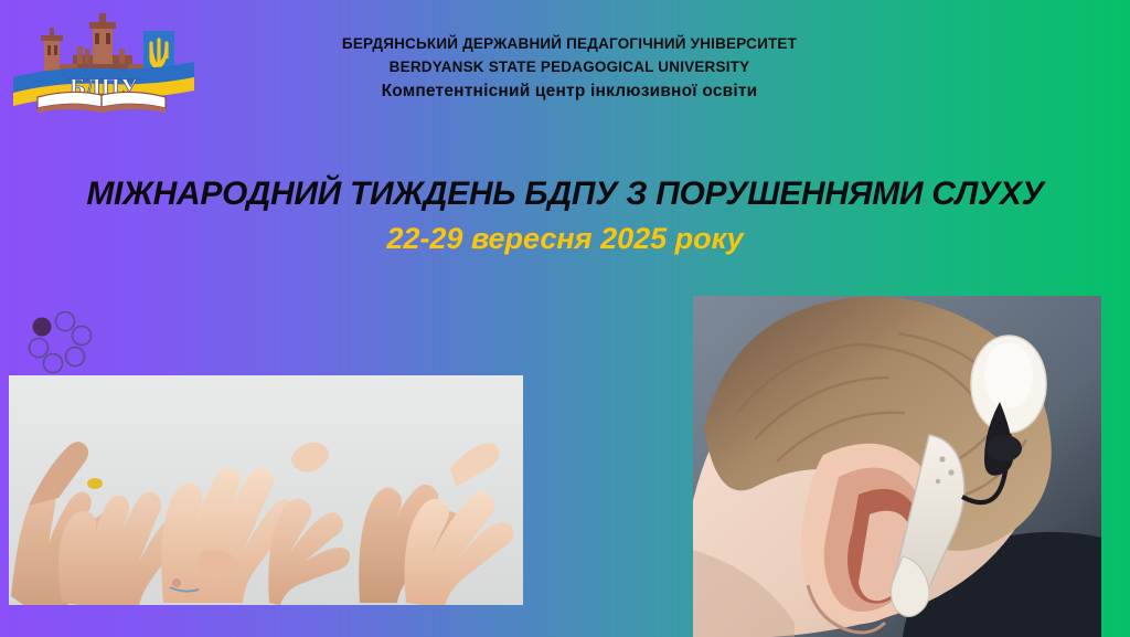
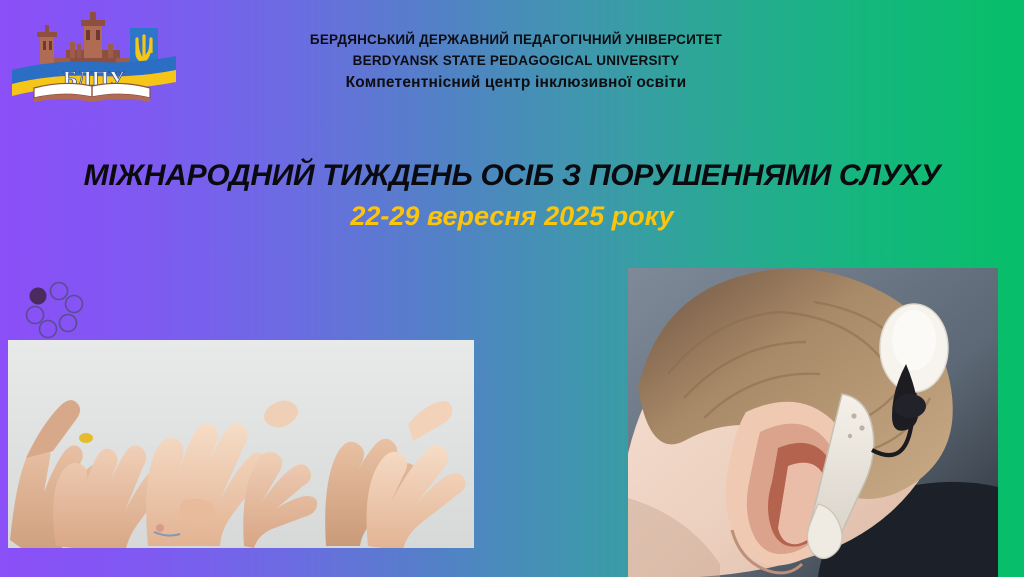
  БДПУ
  БЕРДЯНСЬКИЙ ДЕРЖАВНИЙ ПЕДАГОГІЧНИЙ УНІВЕРСИТЕТ
  BERDYANSK STATE PEDAGOGICAL UNIVERSITY
  Компетентнісний центр інклюзивної освіти
- МІЖНАРОДНИЙ ТИЖДЕНЬ БДПУ З ПОРУШЕННЯМИ СЛУХУ
+ МІЖНАРОДНИЙ ТИЖДЕНЬ ОСІБ З ПОРУШЕННЯМИ СЛУХУ
  22-29 вересня 2025 року
